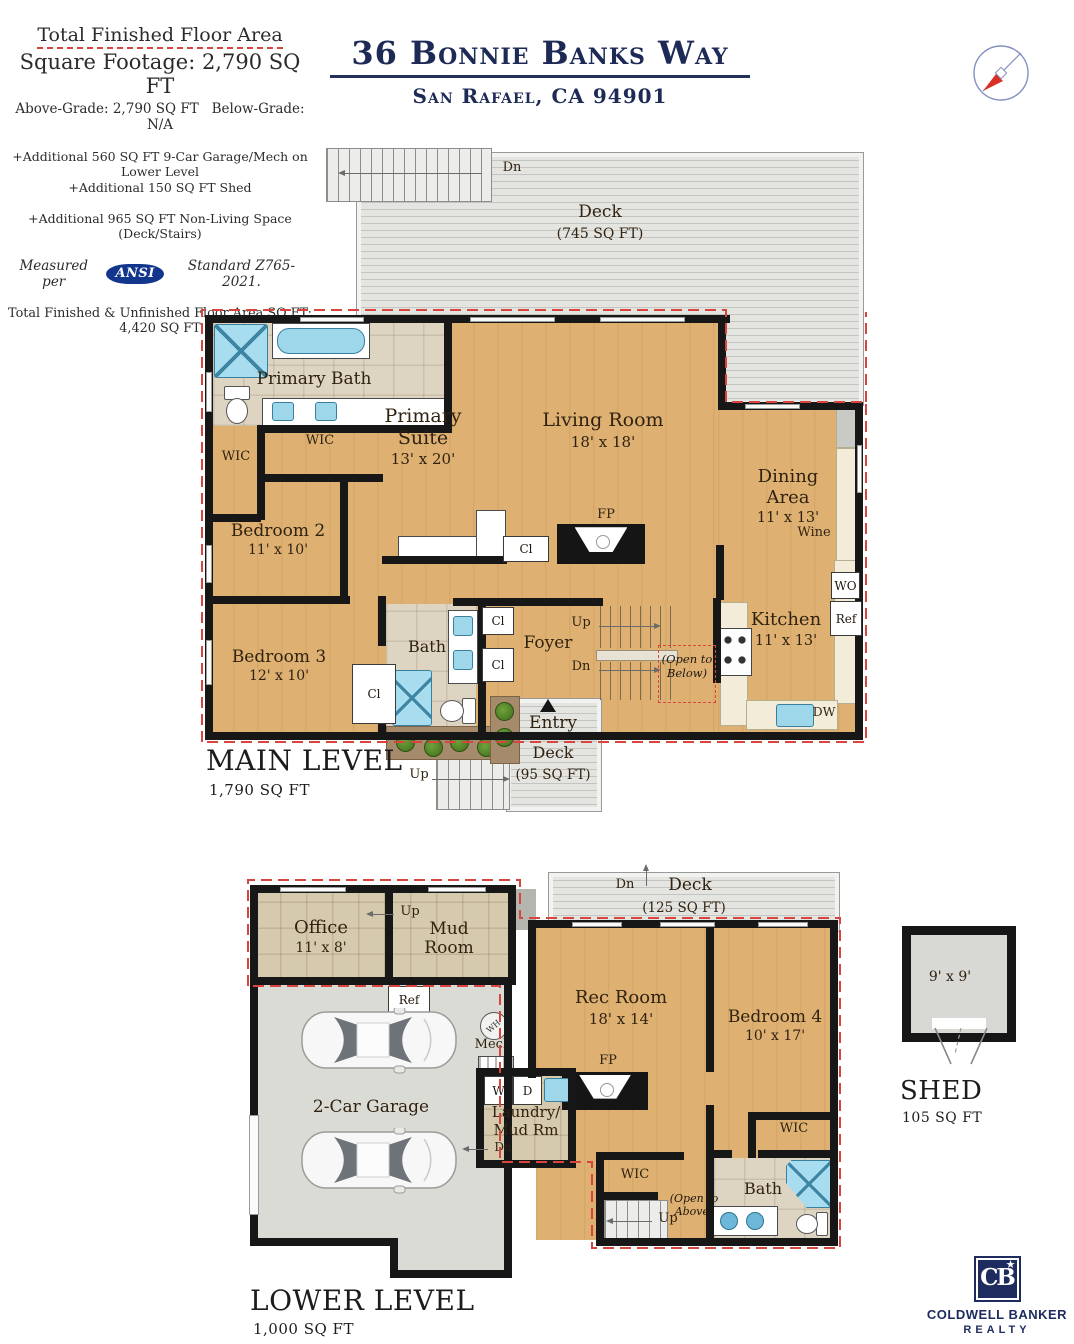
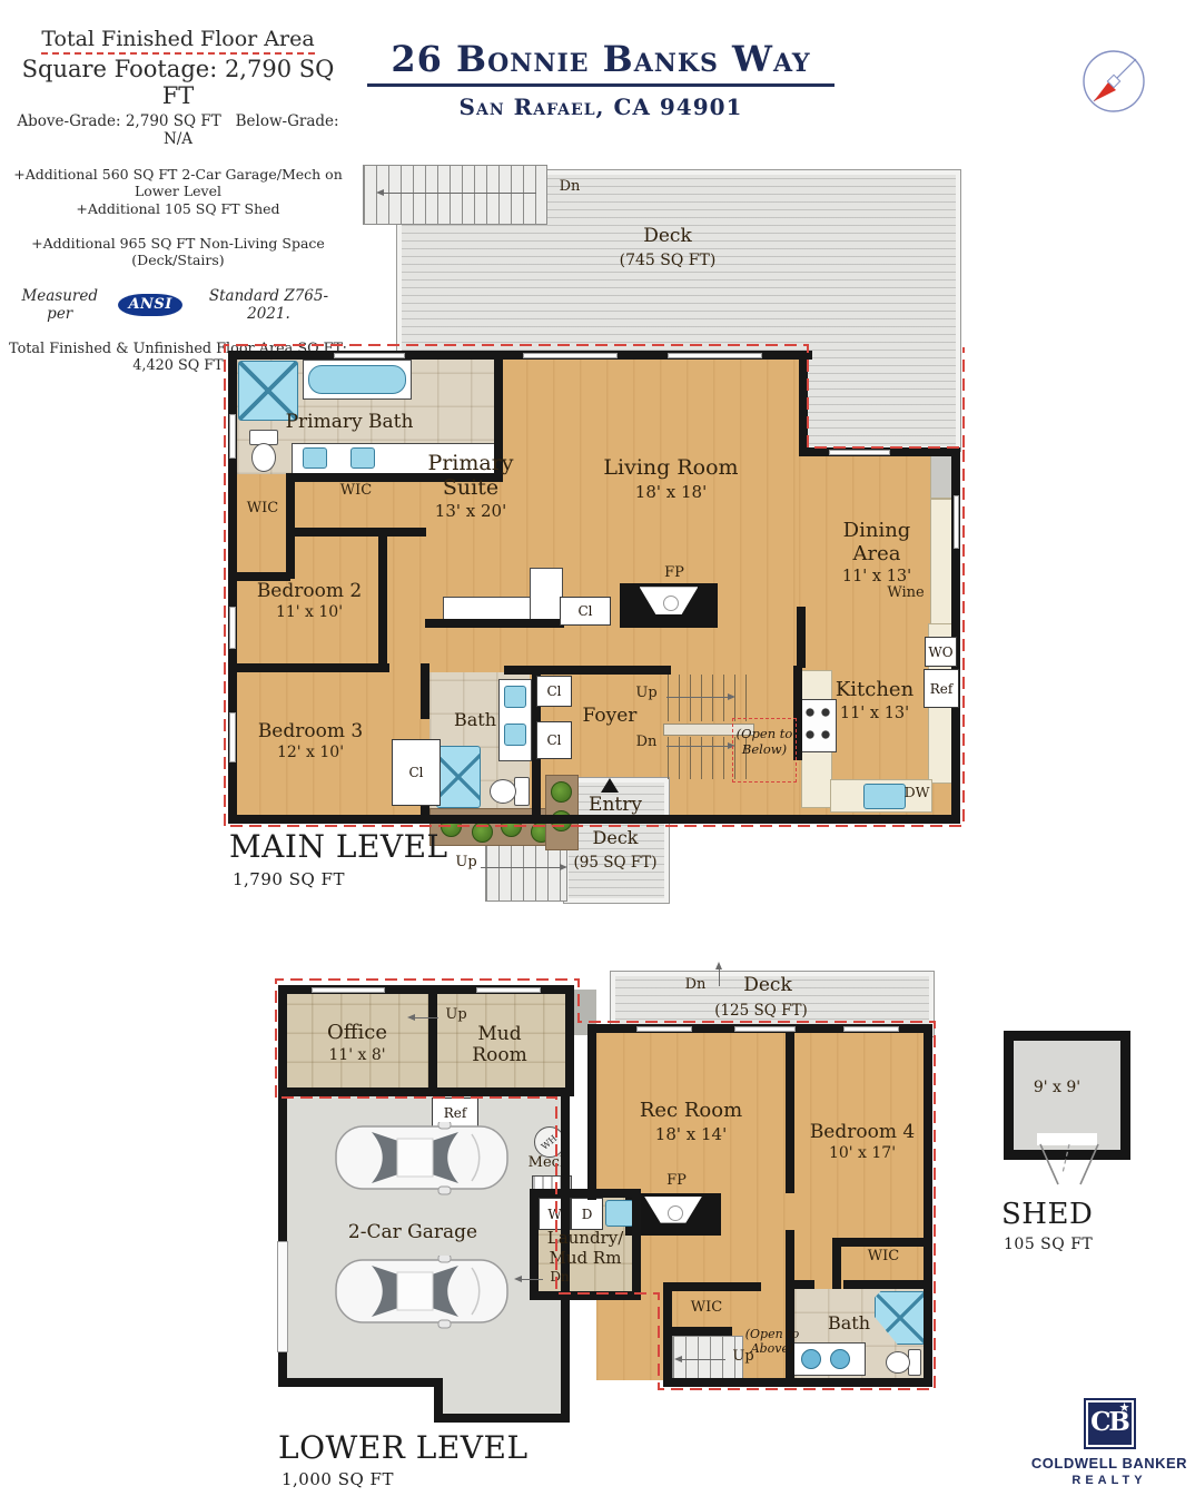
  Total Finished Floor Area
  Square Footage: 2,790 SQ FT
  Above-Grade: 2,790 SQ FT Below-Grade: N/A
- +Additional 560 SQ FT 9-Car Garage/Mech on Lower Level
+ +Additional 560 SQ FT 2-Car Garage/Mech on Lower Level
- +Additional 150 SQ FT Shed
+ +Additional 105 SQ FT Shed
  +Additional 965 SQ FT Non-Living Space (Deck/Stairs)
  Measured per
  ANSI
  Standard Z765-2021.
  Total Finished & Unfinished Floor Area SQ FT: 4,420 SQ FT
- 36 Bonnie Banks Way
+ 26 Bonnie Banks Way
  San Rafael, CA 94901
  Dn
  Deck
  (745 SQ FT)
  Up
  Up
  Dn
  Cl
  Cl
  Cl
  Cl
  WO
  Ref
  Primary Bath
  WIC
  WIC
  Primary Suite
  13' x 20'
  Living Room
  18' x 18'
  Dining Area
  11' x 13'
  Wine
  Kitchen
  11' x 13'
  DW
  Bedroom 2
  11' x 10'
  Bedroom 3
  12' x 10'
  Bath
  Foyer
  FP
  (Open to Below)
  Entry
  Deck
  (95 SQ FT)
  MAIN LEVEL
  1,790 SQ FT
  Dn
  Deck
  (125 SQ FT)
  Ref
  Mec
  W
  D
  Office
  11' x 8'
  Up
  Mud Room
  2-Car Garage
  Rec Room
  18' x 14'
  FP
  Bedroom 4
  10' x 17'
  Laundry/
  Mud Rm
  WIC
  WIC
  Bath
  Up
  (Open to Above)
  LOWER LEVEL
  1,000 SQ FT
  9' x 9'
  SHED
  105 SQ FT
  CB
  ★
  COLDWELL BANKER
  REALTY
